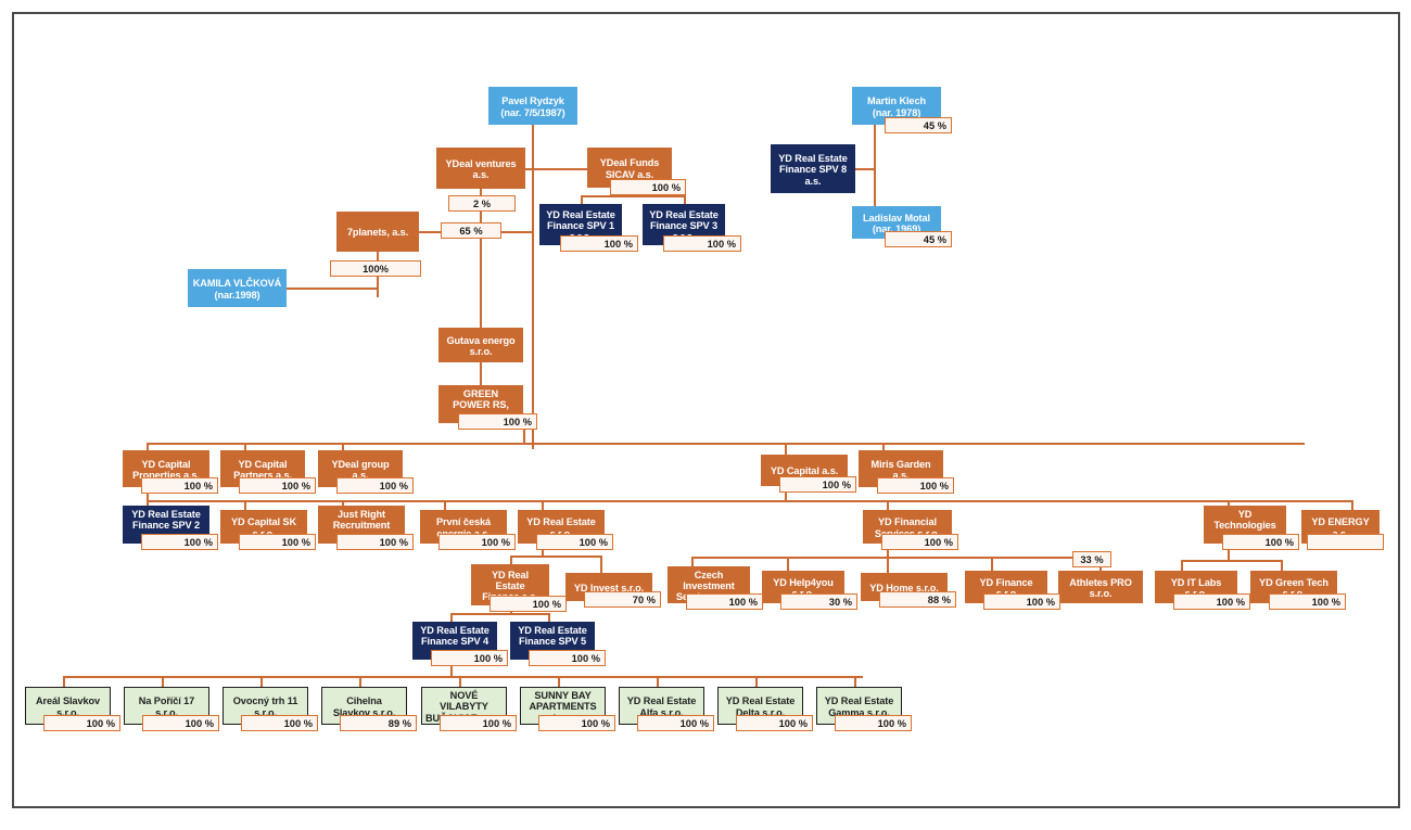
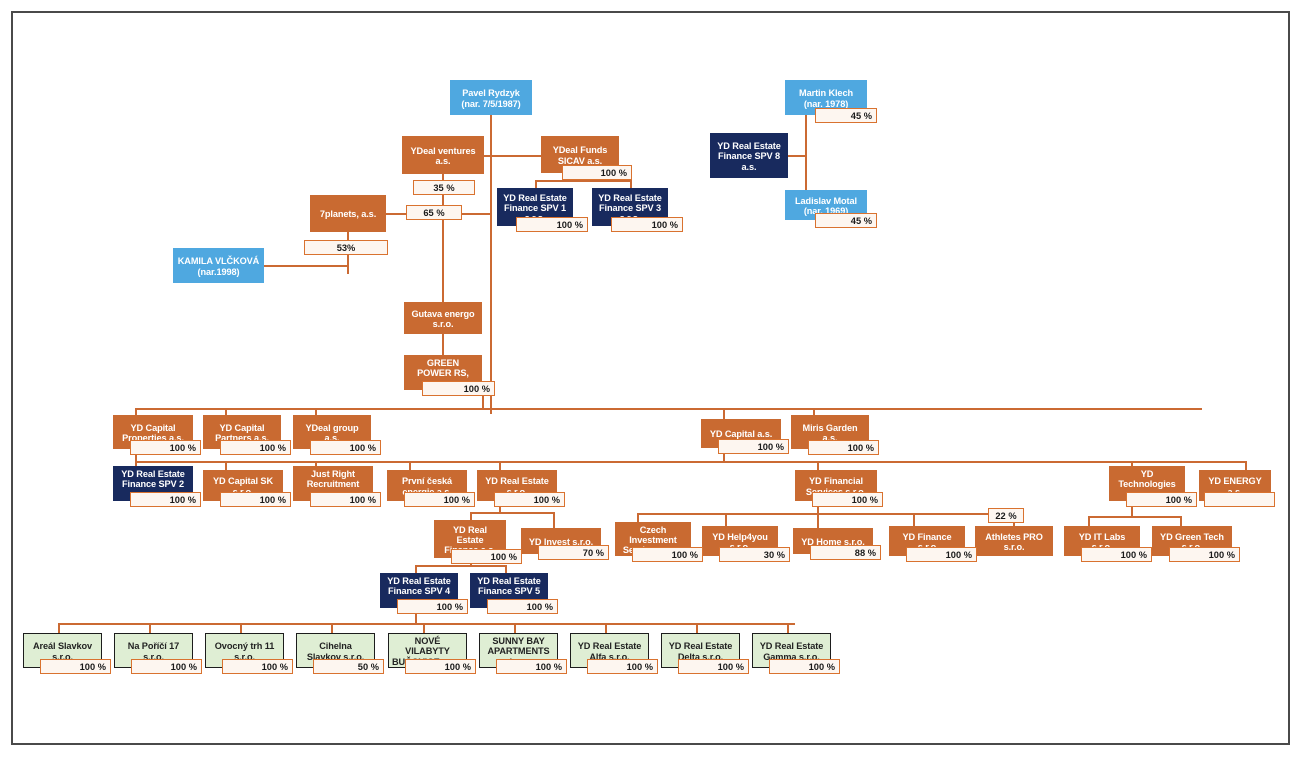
  Pavel Rydzyk
  (nar. 7/5/1987)
  Martin Klech
  (nar. 1978)
  45 %
  Ladislav Motal
  (nar. 1969)
  45 %
  KAMILA VLČKOVÁ
  (nar.1998)
  YD Real Estate
  Finance SPV 8
  a.s.
  YDeal ventures
  a.s.
  7planets, a.s.
  YDeal Funds
  SICAV a.s.
  100 %
  YD Real Estate
  Finance SPV 1
  100 %
  YD Real Estate
  Finance SPV 3
  100 %
  Gutava energo
  s.r.o.
  GREEN
  POWER RS,
  100 %
  YD Capital
  Properties a.s.
  100 %
  YD Capital
  Partners a.s.
  100 %
  YDeal group
  a.s.
  100 %
  YD Capital a.s.
  100 %
  Miris Garden
  a.s.
  100 %
  YD Real Estate
  Finance SPV 2
  100 %
  YD Capital SK
  100 %
  Just Right
  Recruitment
  100 %
  První česká
  100 %
  YD Real Estate
  100 %
  YD Financial
  100 %
  YD
  Technologies
  100 %
  YD ENERGY
  YD Real
  Estate
  100 %
  YD Invest s.r.o.
  70 %
  Czech
  Investment
  100 %
  YD Help4you
  30 %
  YD Home s.r.o.
  88 %
  YD Finance
  100 %
  Athletes PRO
  s.r.o.
  YD IT Labs
  100 %
  YD Green Tech
  100 %
  YD Real Estate
  Finance SPV 4
  100 %
  YD Real Estate
  Finance SPV 5
  100 %
  Areál Slavkov
  s.r.o.
  100 %
  Na Poříčí 17
  s.r.o.
  100 %
  Ovocný trh 11
  s.r.o.
  100 %
  Cihelna
  Slavkov s.r.o.
- 89 %
+ 50 %
  NOVÉ
  VILABYTY
  100 %
  SUNNY BAY
  APARTMENTS
  100 %
  YD Real Estate
  Alfa s.r.o.
  100 %
  YD Real Estate
  Delta s.r.o.
  100 %
  YD Real Estate
  Gamma s.r.o.
  100 %
- 2 %
+ 35 %
  65 %
- 100%
+ 53%
- 33 %
+ 22 %
